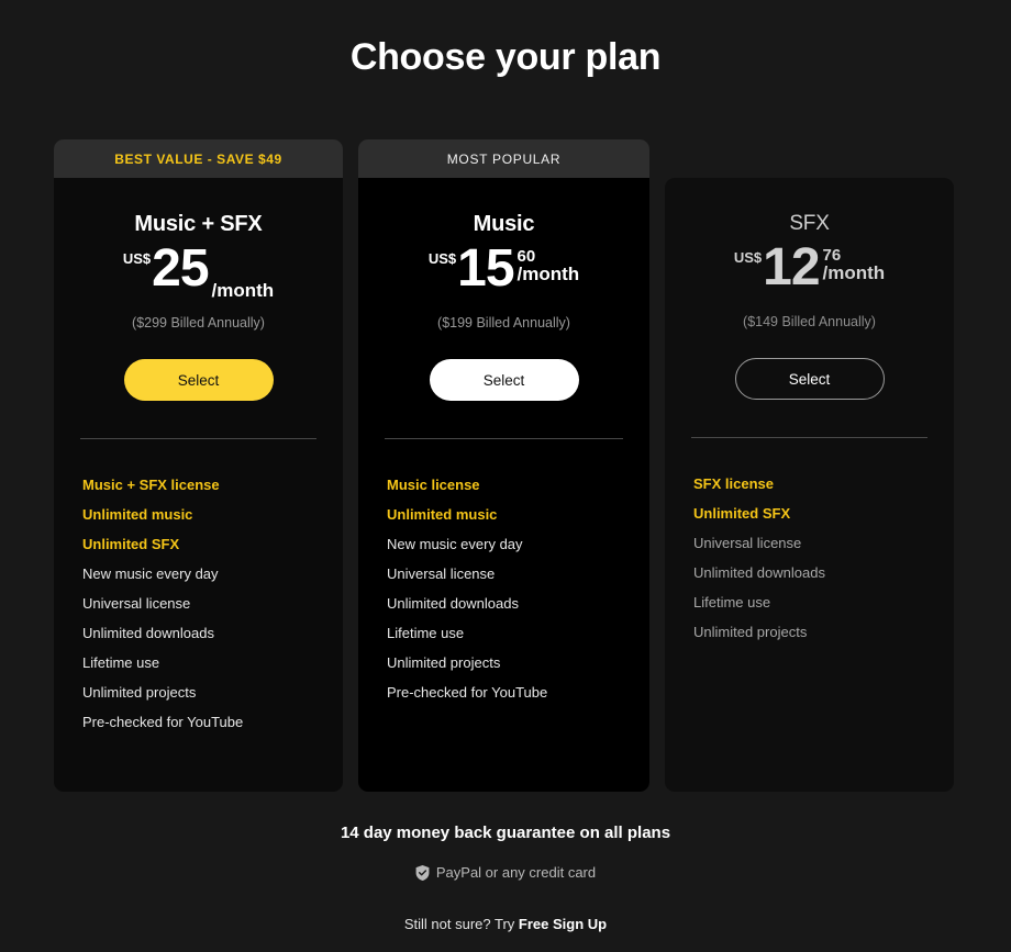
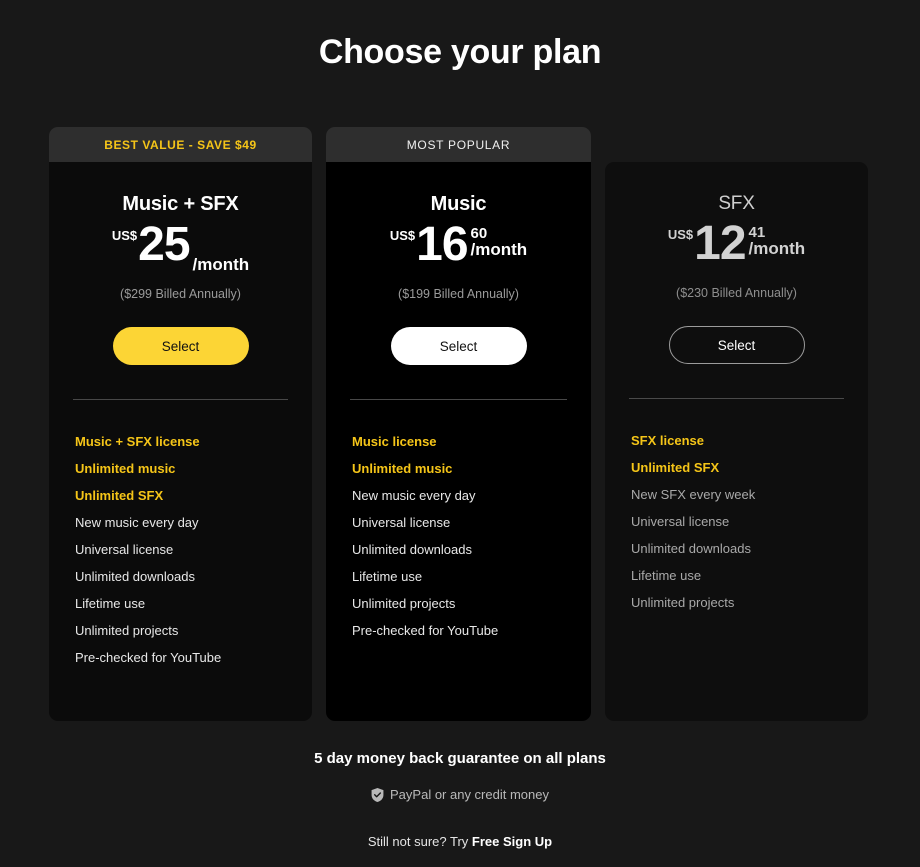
  Choose your plan
  BEST VALUE - SAVE $49
  Music + SFX
  US$
  25
  /month
  ($299 Billed Annually)
  Select
  Music + SFX license
  Unlimited music
  Unlimited SFX
  New music every day
  Universal license
  Unlimited downloads
  Lifetime use
  Unlimited projects
  Pre-checked for YouTube
  MOST POPULAR
  Music
  US$
- 15
+ 16
  60
  /month
  ($199 Billed Annually)
  Select
  Music license
  Unlimited music
  New music every day
  Universal license
  Unlimited downloads
  Lifetime use
  Unlimited projects
  Pre-checked for YouTube
  SFX
  US$
  12
- 76
+ 41
  /month
- ($149 Billed Annually)
+ ($230 Billed Annually)
  Select
  SFX license
  Unlimited SFX
+ New SFX every week
  Universal license
  Unlimited downloads
  Lifetime use
  Unlimited projects
- 14 day money back guarantee on all plans
+ 5 day money back guarantee on all plans
- PayPal or any credit card
+ PayPal or any credit money
  Still not sure? Try Free Sign Up
